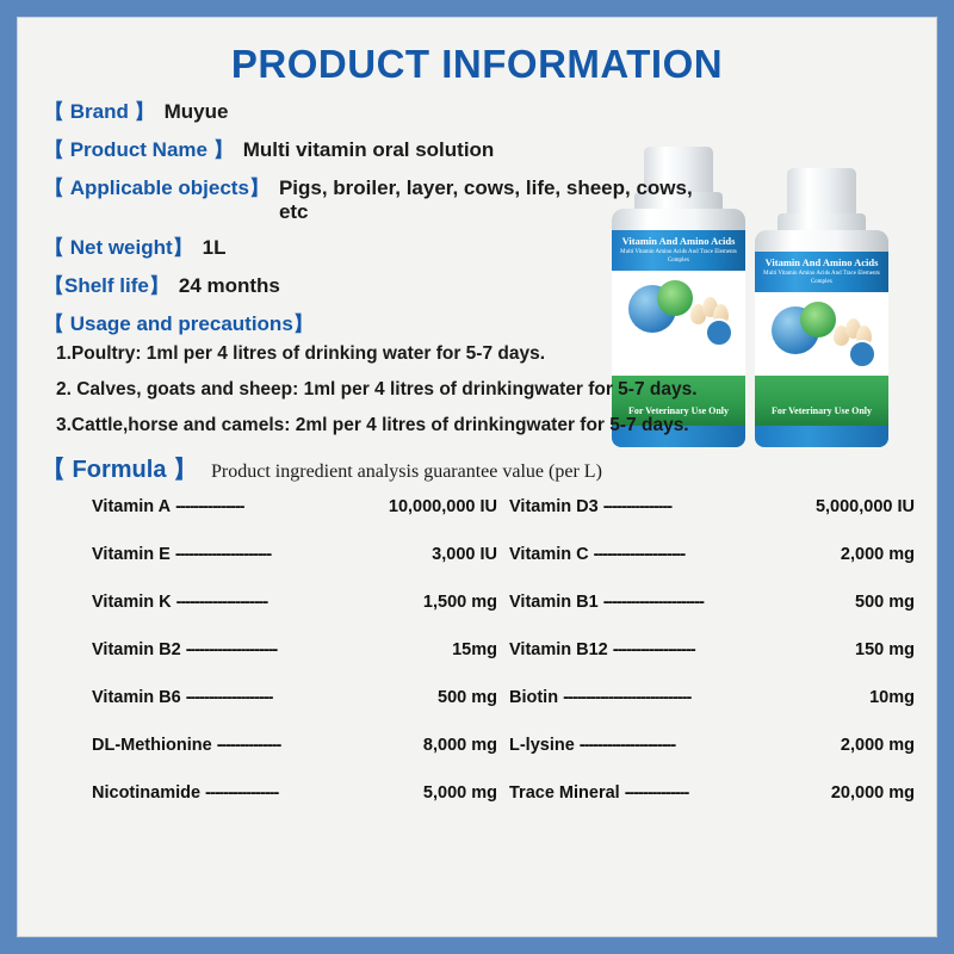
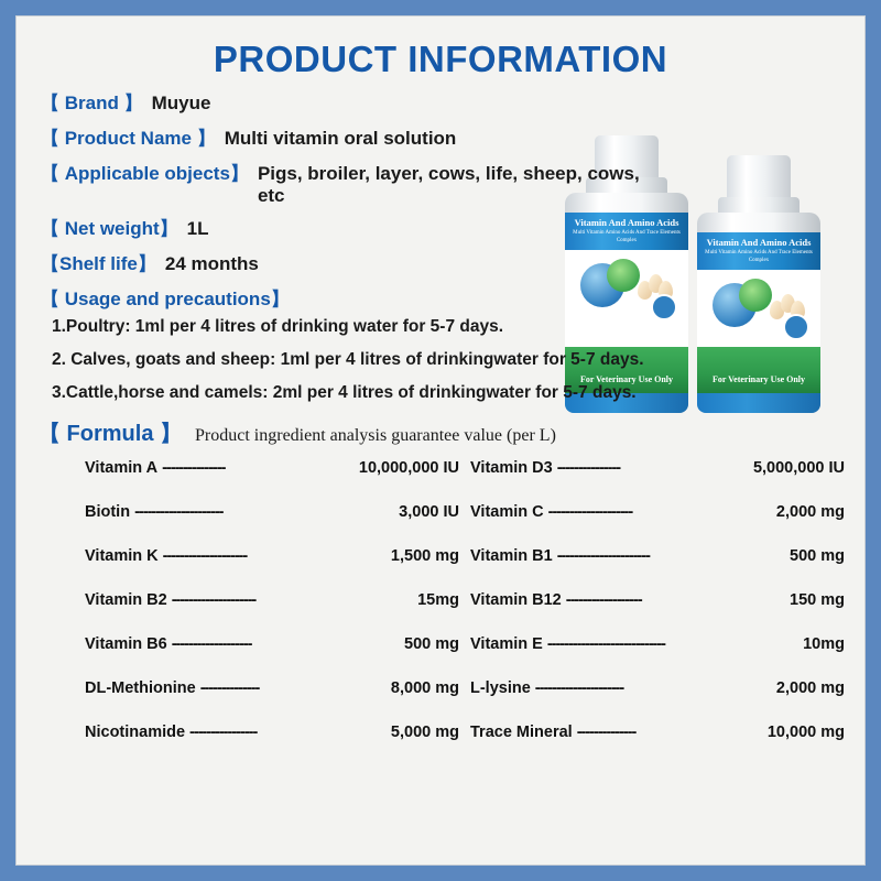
  PRODUCT INFORMATION
  Vitamin And Amino Acids
  For Veterinary Use Only
  Vitamin And Amino Acids
  For Veterinary Use Only
  【 Brand 】
  Muyue
  【 Product Name 】
  Multi vitamin oral solution
  【 Applicable objects】
  Pigs, broiler, layer, cows, life, sheep, cows, etc
  【 Net weight】
  1L
  【Shelf life】
  24 months
  【 Usage and precautions】
  1.Poultry: 1ml per 4 litres of drinking water for 5-7 days.
  2. Calves, goats and sheep: 1ml per 4 litres of drinkingwater for 5-7 days.
  3.Cattle,horse and camels: 2ml per 4 litres of drinkingwater for 5-7 days.
  【 Formula 】
  Product ingredient analysis guarantee value (per L)
  Vitamin A
  ---------------
  10,000,000 IU
  Vitamin D3
  ---------------
  5,000,000 IU
- Vitamin E
+ Biotin
  ---------------------
  3,000 IU
  Vitamin C
  --------------------
  2,000 mg
  Vitamin K
  --------------------
  1,500 mg
  Vitamin B1
  ----------------------
  500 mg
  Vitamin B2
  --------------------
  15mg
  Vitamin B12
  ------------------
  150 mg
  Vitamin B6
  -------------------
  500 mg
- Biotin
+ Vitamin E
  ----------------------------
  10mg
  DL-Methionine
  --------------
  8,000 mg
  L-lysine
  ---------------------
  2,000 mg
  Nicotinamide
  ----------------
  5,000 mg
  Trace Mineral
  --------------
- 20,000 mg
+ 10,000 mg
